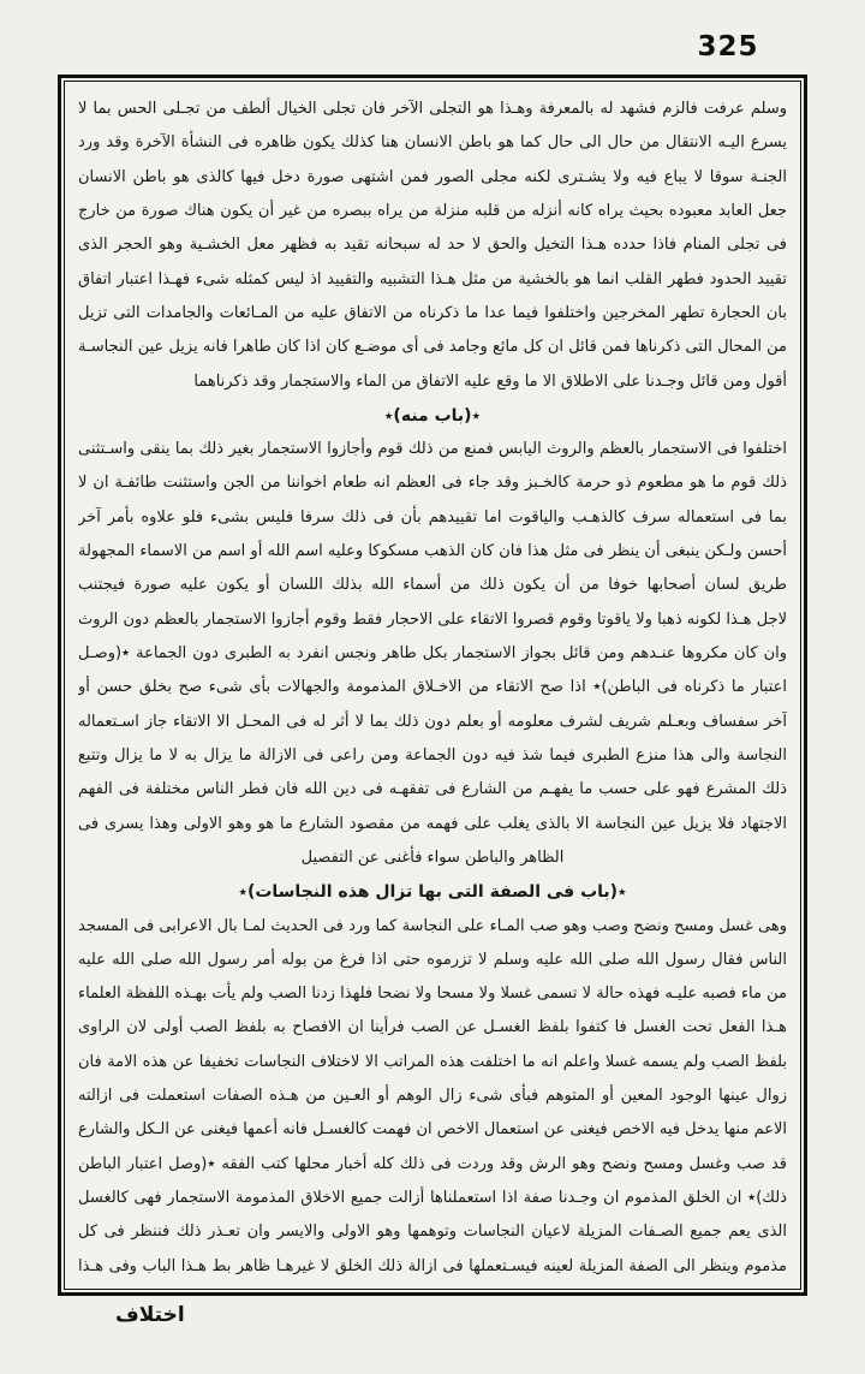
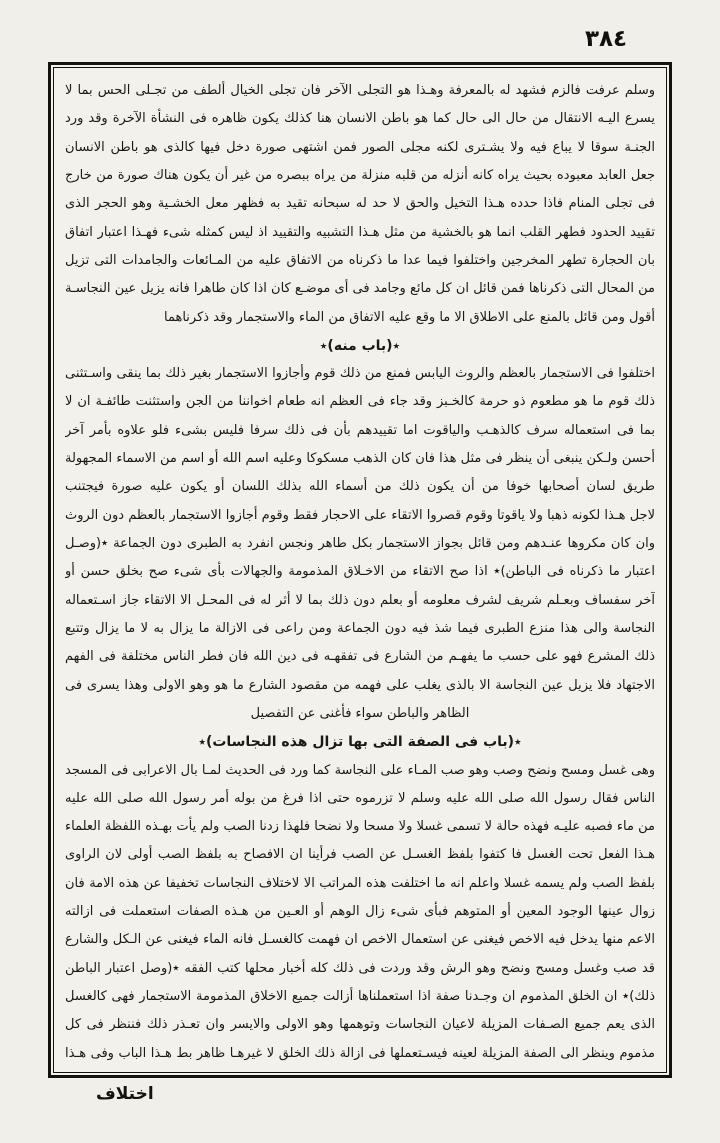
- 325
+ ٣٨٤
  وسلم عرفت فالزم فشهد له بالمعرفة وهـذا هو التجلى الآخر فان تجلى الخيال ألطف من تجـلى الحس بما لا
  يسرع اليـه الانتقال من حال الى حال كما هو باطن الانسان هنا كذلك يكون ظاهره فى النشأة الآخرة وقد ورد
  الجنـة سوقا لا يباع فيه ولا يشـترى لكنه مجلى الصور فمن اشتهى صورة دخل فيها كالذى هو باطن الانسان
  جعل العابد معبوده بحيث يراه كانه أنزله من قلبه منزلة من يراه ببصره من غير أن يكون هناك صورة من خارج
  فى تجلى المنام فاذا حدده هـذا التخيل والحق لا حد له سبحانه تقيد به فظهر معل الخشـية وهو الحجر الذى
  تقييد الحدود فطهر القلب انما هو بالخشية من مثل هـذا التشبيه والتقييد اذ ليس كمثله شىء فهـذا اعتبار اتفاق
  بان الحجارة تطهر المخرجين واختلفوا فيما عدا ما ذكرناه من الاتفاق عليه من المـائعات والجامدات التى تزيل
  من المحال التى ذكرناها فمن قائل ان كل مائع وجامد فى أى موضـع كان اذا كان طاهرا فانه يزيل عين النجاسـة
- أقول ومن قائل وجـدنا على الاطلاق الا ما وقع عليه الاتفاق من الماء والاستجمار وقد ذكرناهما
+ أقول ومن قائل بالمنع على الاطلاق الا ما وقع عليه الاتفاق من الماء والاستجمار وقد ذكرناهما
  ٭(باب منه)٭
  اختلفوا فى الاستجمار بالعظم والروث اليابس فمنع من ذلك قوم وأجازوا الاستجمار بغير ذلك بما ينقى واسـتثنى
  ذلك قوم ما هو مطعوم ذو حرمة كالخـبز وقد جاء فى العظم انه طعام اخواننا من الجن واستثنت طائفـة ان لا
  بما فى استعماله سرف كالذهـب والياقوت اما تقييدهم بأن فى ذلك سرفا فليس بشىء فلو علاوه بأمر آخر
  أحسن ولـكن ينبغى أن ينظر فى مثل هذا فان كان الذهب مسكوكا وعليه اسم الله أو اسم من الاسماء المجهولة
  طريق لسان أصحابها خوفا من أن يكون ذلك من أسماء الله بذلك اللسان أو يكون عليه صورة فيجتنب
  لاجل هـذا لكونه ذهبا ولا ياقوتا وقوم قصروا الاتقاء على الاحجار فقط وقوم أجازوا الاستجمار بالعظم دون الروث
  وان كان مكروها عنـدهم ومن قائل بجواز الاستجمار بكل طاهر ونجس انفرد به الطبرى دون الجماعة ٭(وصـل
  اعتبار ما ذكرناه فى الباطن)٭ اذا صح الاتقاء من الاخـلاق المذمومة والجهالات بأى شىء صح بخلق حسن أو
  آخر سفساف وبعـلم شريف لشرف معلومه أو بعلم دون ذلك بما لا أثر له فى المحـل الا الاتقاء جاز اسـتعماله
  النجاسة والى هذا منزع الطبرى فيما شذ فيه دون الجماعة ومن راعى فى الازالة ما يزال به لا ما يزال وتتبع
  ذلك المشرع فهو على حسب ما يفهـم من الشارع فى تفقهـه فى دين الله فان فطر الناس مختلفة فى الفهم
  الاجتهاد فلا يزيل عين النجاسة الا بالذى يغلب على فهمه من مقصود الشارع ما هو وهو الاولى وهذا يسرى فى
  الظاهر والباطن سواء فأغنى عن التفصيل
  ٭(باب فى الصفة التى بها تزال هذه النجاسات)٭
  وهى غسل ومسح ونضح وصب وهو صب المـاء على النجاسة كما ورد فى الحديث لمـا بال الاعرابى فى المسجد
  الناس فقال رسول الله صلى الله عليه وسلم لا تزرموه حتى اذا فرغ من بوله أمر رسول الله صلى الله عليه
  من ماء فصبه عليـه فهذه حالة لا تسمى غسلا ولا مسحا ولا نضحا فلهذا زدنا الصب ولم يأت بهـذه اللفظة العلماء
  هـذا الفعل تحت الغسل فا كتفوا بلفظ الغسـل عن الصب فرأينا ان الافصاح به بلفظ الصب أولى لان الراوى
  بلفظ الصب ولم يسمه غسلا واعلم انه ما اختلفت هذه المراتب الا لاختلاف النجاسات تخفيفا عن هذه الامة فان
  زوال عينها الوجود المعين أو المتوهم فبأى شىء زال الوهم أو العـين من هـذه الصفات استعملت فى ازالته
- الاعم منها يدخل فيه الاخص فيغنى عن استعمال الاخص ان فهمت كالغسـل فانه أعمها فيغنى عن الـكل والشارع
+ الاعم منها يدخل فيه الاخص فيغنى عن استعمال الاخص ان فهمت كالغسـل فانه الماء فيغنى عن الـكل والشارع
  قد صب وغسل ومسح ونضح وهو الرش وقد وردت فى ذلك كله أخبار محلها كتب الفقه ٭(وصل اعتبار الباطن
  ذلك)٭ ان الخلق المذموم ان وجـدنا صفة اذا استعملناها أزالت جميع الاخلاق المذمومة الاستجمار فهى كالغسل
  الذى يعم جميع الصـفات المزيلة لاعيان النجاسات وتوهمها وهو الاولى والايسر وان تعـذر ذلك فننظر فى كل
  مذموم وينظر الى الصفة المزيلة لعينه فيسـتعملها فى ازالة ذلك الخلق لا غيرهـا ظاهر بط هـذا الباب وفى هـذا
  اختلاف
